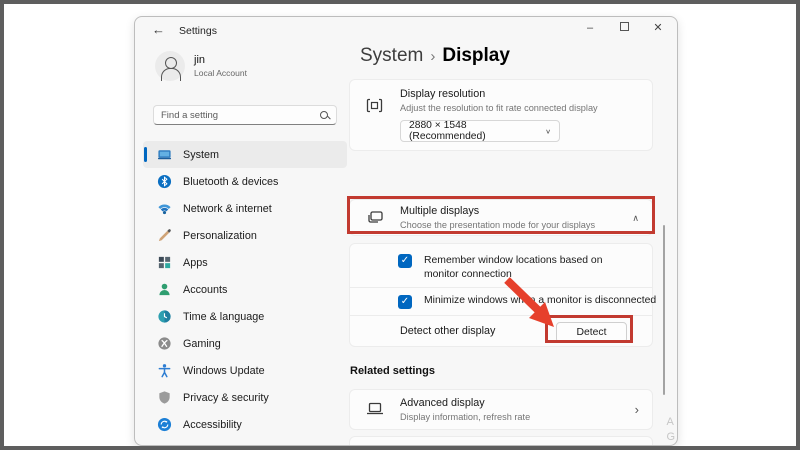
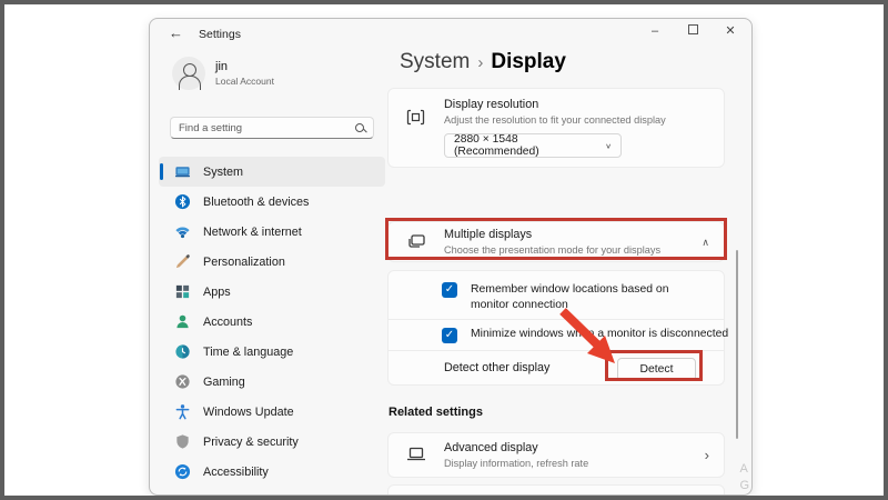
  ←
  Settings
  –
  ✕
  jin
  Local Account
  Find a setting
  System
  Bluetooth & devices
  Network & internet
  Personalization
  Apps
  Accounts
  Time & language
  Gaming
  Windows Update
  Privacy & security
  Accessibility
  System › Display
  Display resolution
- Adjust the resolution to fit rate connected display
+ Adjust the resolution to fit your connected display
  2880 × 1548 (Recommended)
  Multiple displays
  Choose the presentation mode for your displays
  ∧
  ✓
  Remember window locations based on monitor connection
  ✓
  Minimize windows wh a monitor is disconnected
  Detect other display
  Detect
  Related settings
  Advanced display
  Display information, refresh rate
  ›
  A
  G
